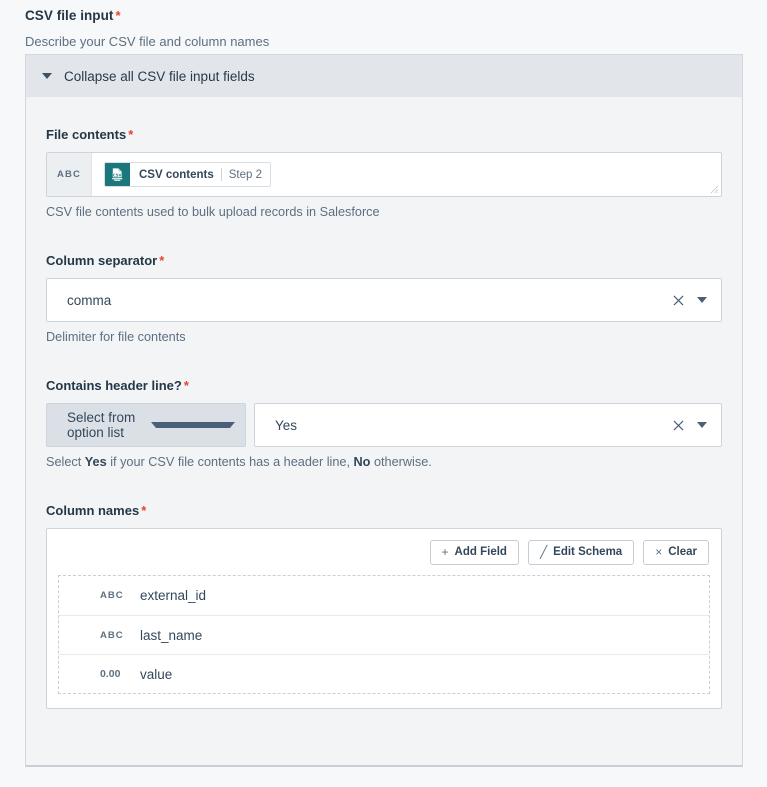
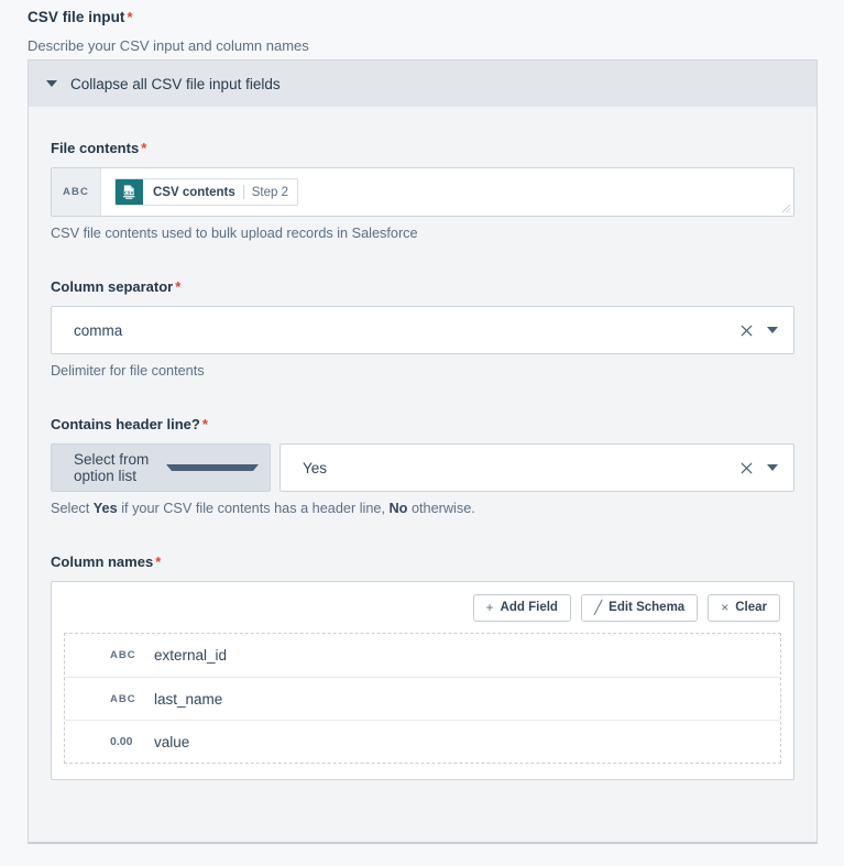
  CSV file input *
- Describe your CSV file and column names
+ Describe your CSV input and column names
  Collapse all CSV file input fields
  File contents *
  ABC
  CSV contents
  Step 2
  CSV file contents used to bulk upload records in Salesforce
  Column separator *
  comma
  Delimiter for file contents
  Contains header line? *
  Select from option list
  Yes
  Select Yes if your CSV file contents has a header line, No otherwise.
  Column names *
  +
  Add Field
  ╱
  Edit Schema
  ×
  Clear
  ABC
  external_id
  ABC
  last_name
  0.00
  value
